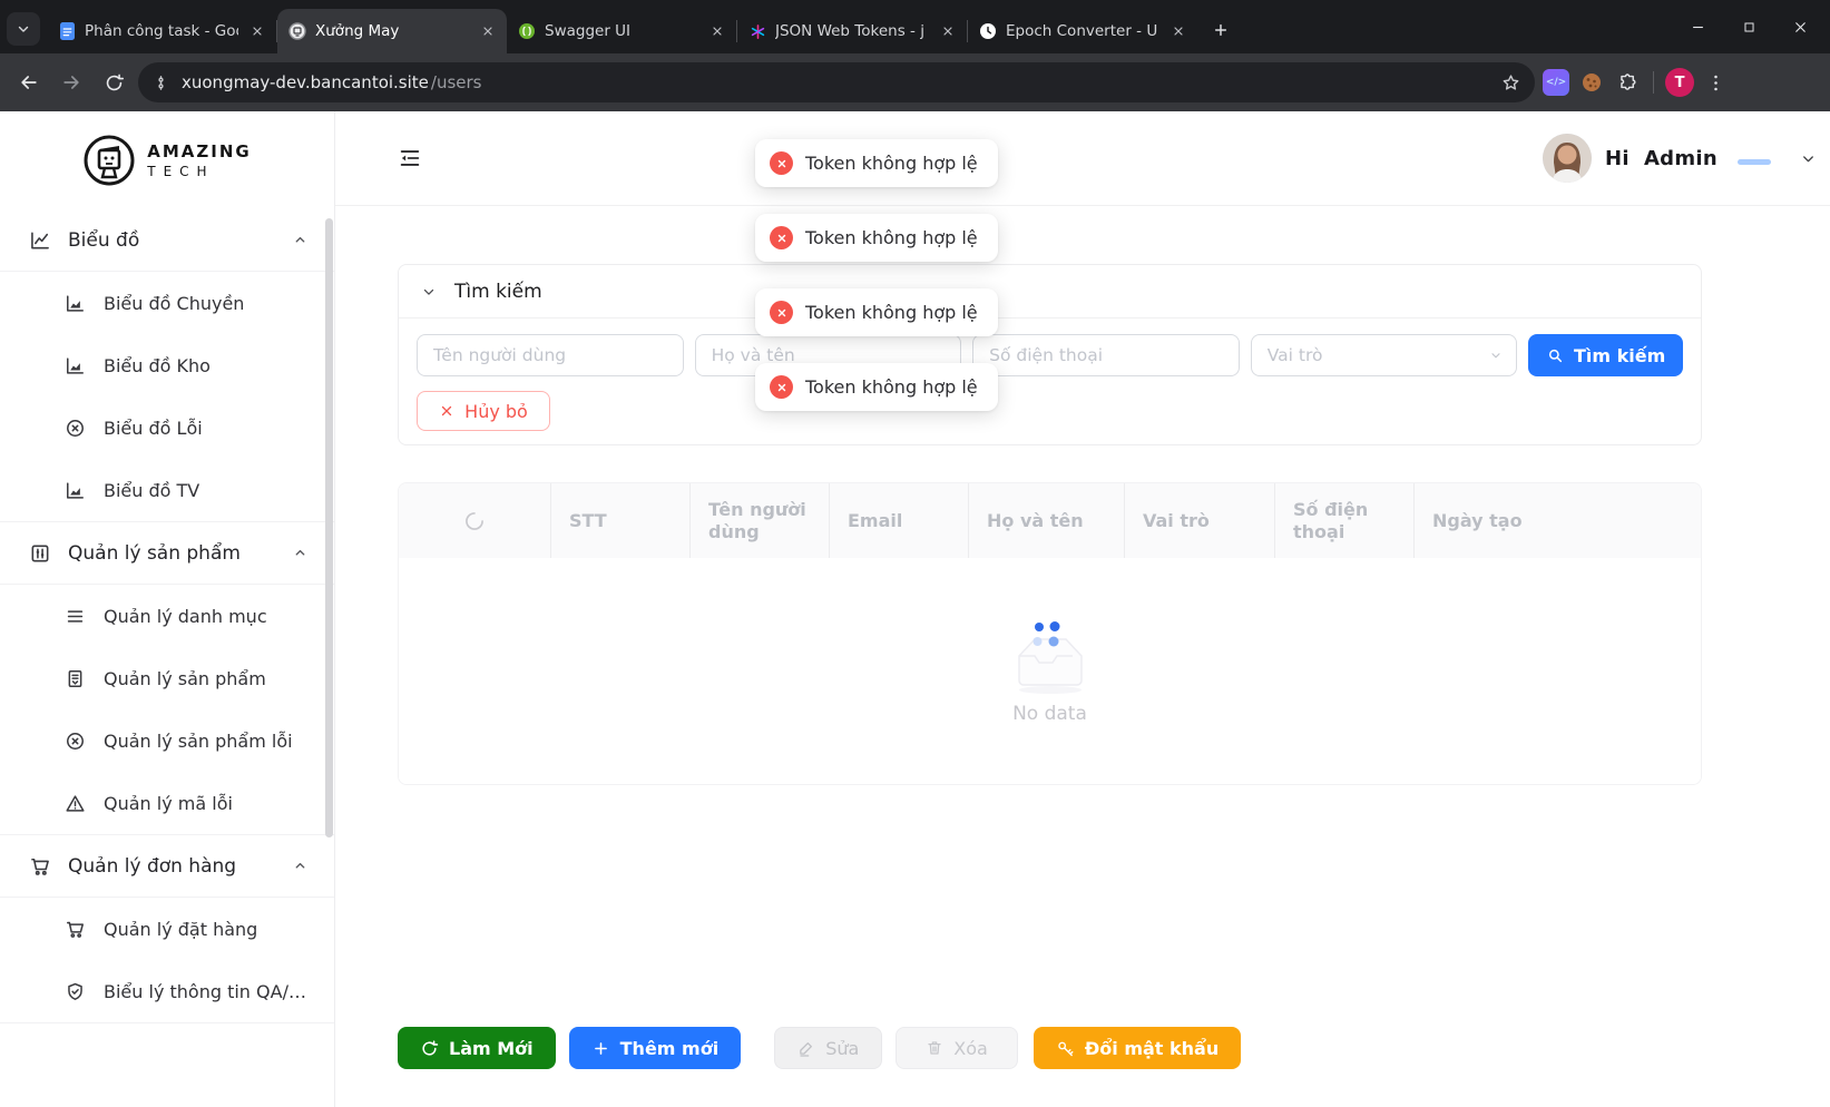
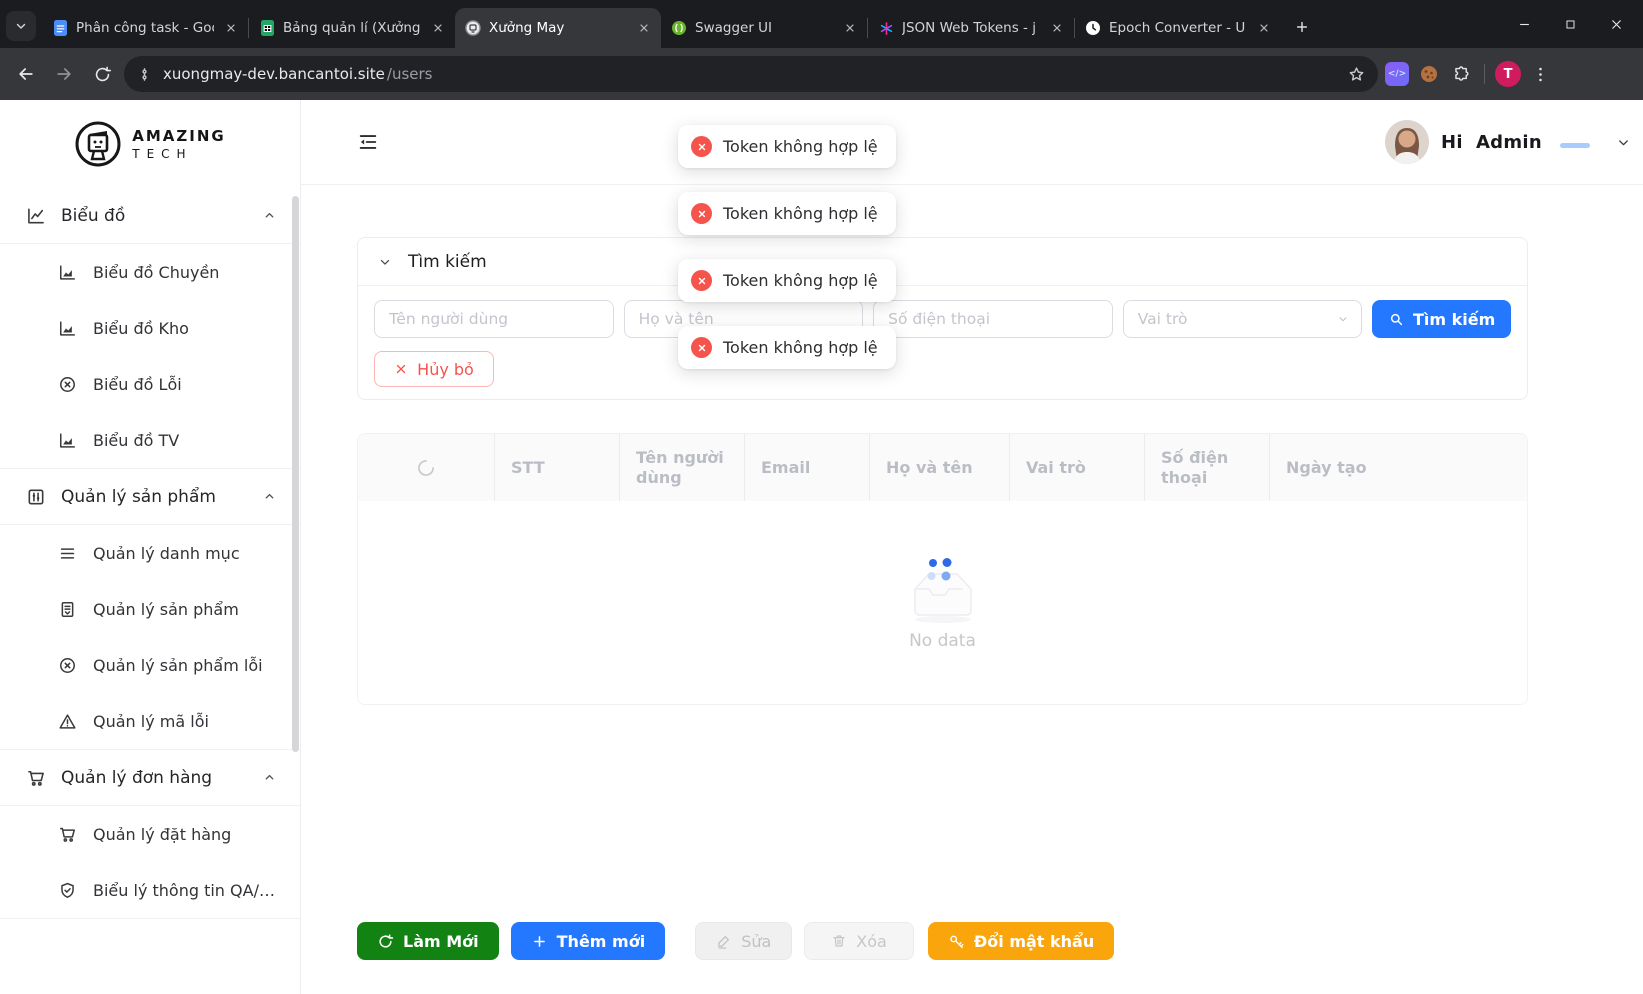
  Phân công task - Go
+ Bảng quản lí (Xưởng
  Xưởng May
  Swagger UI
  JSON Web Tokens - j
  Epoch Converter - U
  xuongmay-dev.bancantoi.site
  /users
  </>
  T
  AMAZING
  TECH
  Biểu đồ
  Biểu đồ Chuyền
  Biểu đồ Kho
  Biểu đồ Lỗi
  Biểu đồ TV
  Quản lý sản phẩm
  Quản lý danh mục
  Quản lý sản phẩm
  Quản lý sản phẩm lỗi
  Quản lý mã lỗi
  Quản lý đơn hàng
  Quản lý đặt hàng
  Biểu lý thông tin QA/…
  Hi Admin
  Tìm kiếm
  Tên người dùng
  Họ và tên
  Số điện thoại
  Vai trò
  Tìm kiếm
  Hủy bỏ
  STT
  Tên người dùng
  Email
  Họ và tên
  Vai trò
  Số điện thoại
  Ngày tạo
  No data
  Làm Mới
  Thêm mới
  Sửa
  Xóa
  Đổi mật khẩu
  Token không hợp lệ
  Token không hợp lệ
  Token không hợp lệ
  Token không hợp lệ
